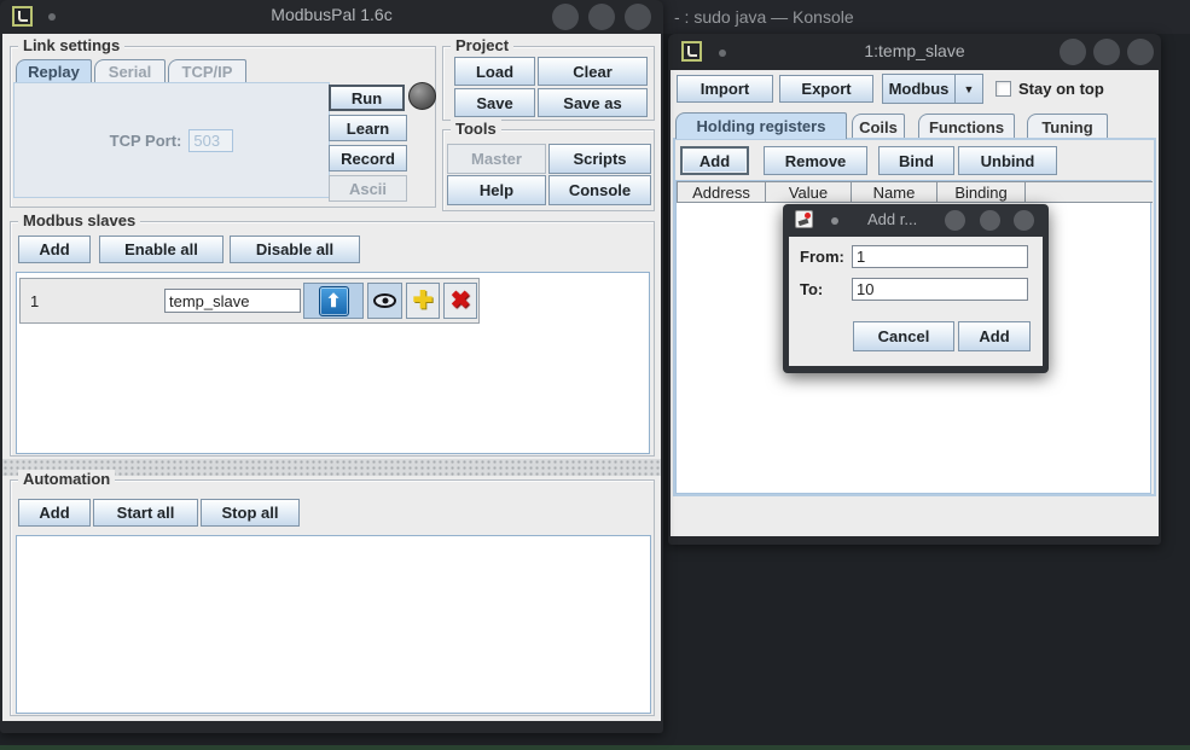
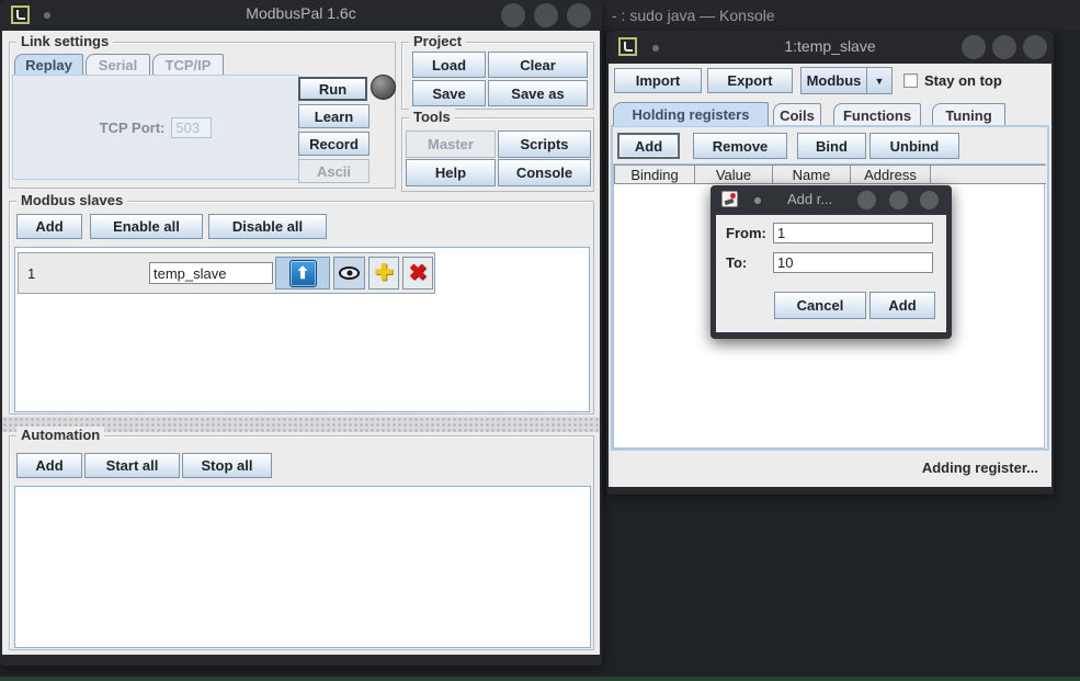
  - : sudo java — Konsole
  ModbusPal 1.6c
  Link settings
  Replay
  Serial
  TCP/IP
  TCP Port:
  503
  Run
  Learn
  Record
  Ascii
  Project
  Load
  Clear
  Save
  Save as
  Tools
  Master
  Scripts
  Help
  Console
  Modbus slaves
  Add
  Enable all
  Disable all
  1
  temp_slave
  ⬆
  ✚
  ✖
  Automation
  Add
  Start all
  Stop all
  1:temp_slave
  Import
  Export
  Modbus
  ▼
  Stay on top
  Holding registers
  Coils
  Functions
  Tuning
  Add
  Remove
  Bind
  Unbind
- Address
+ Binding
  Value
  Name
- Binding
+ Address
+ Adding register...
  Add r...
  From:
  1
  To:
  10
  Cancel
  Add
